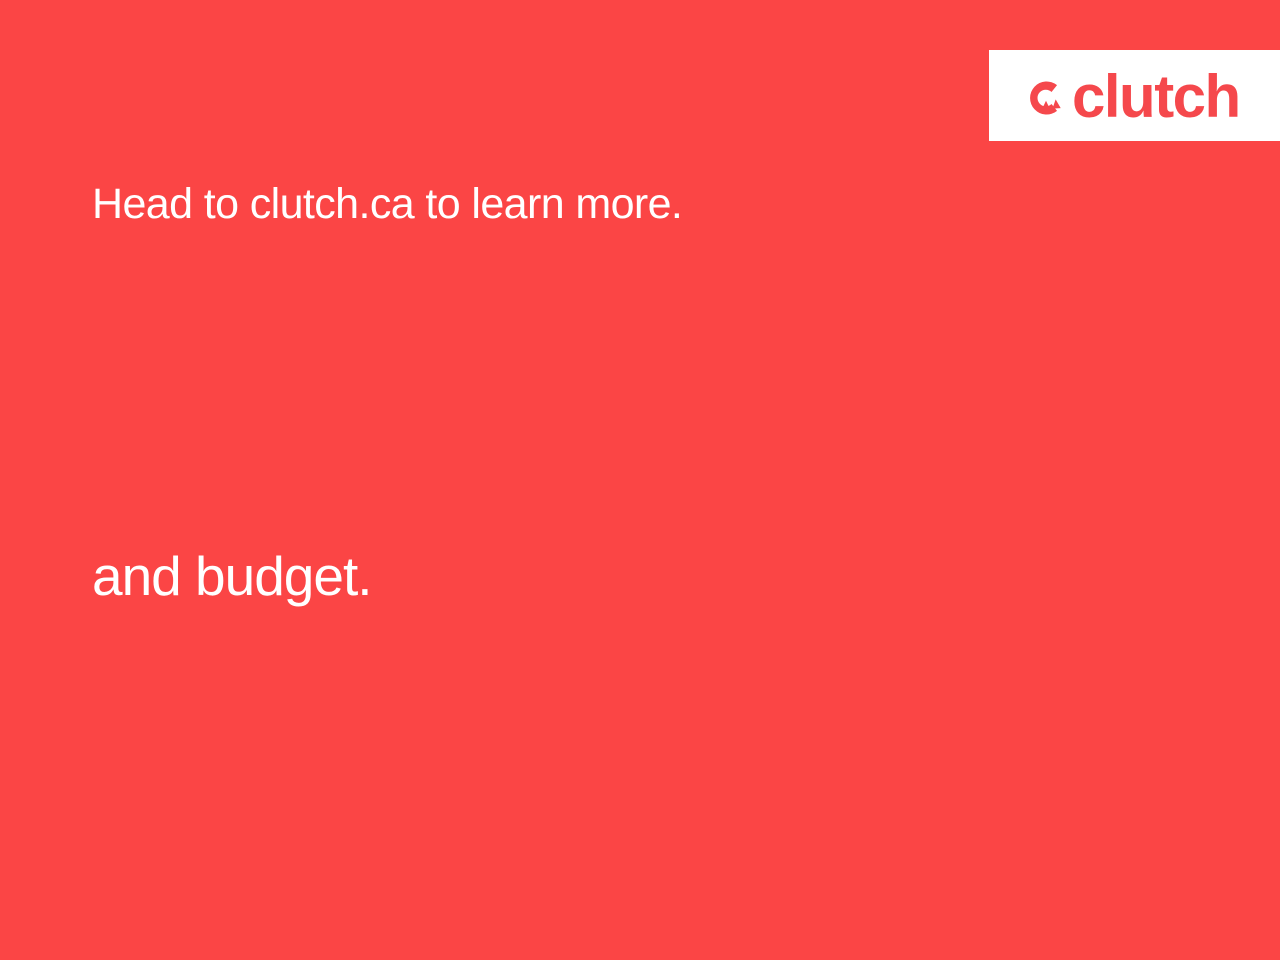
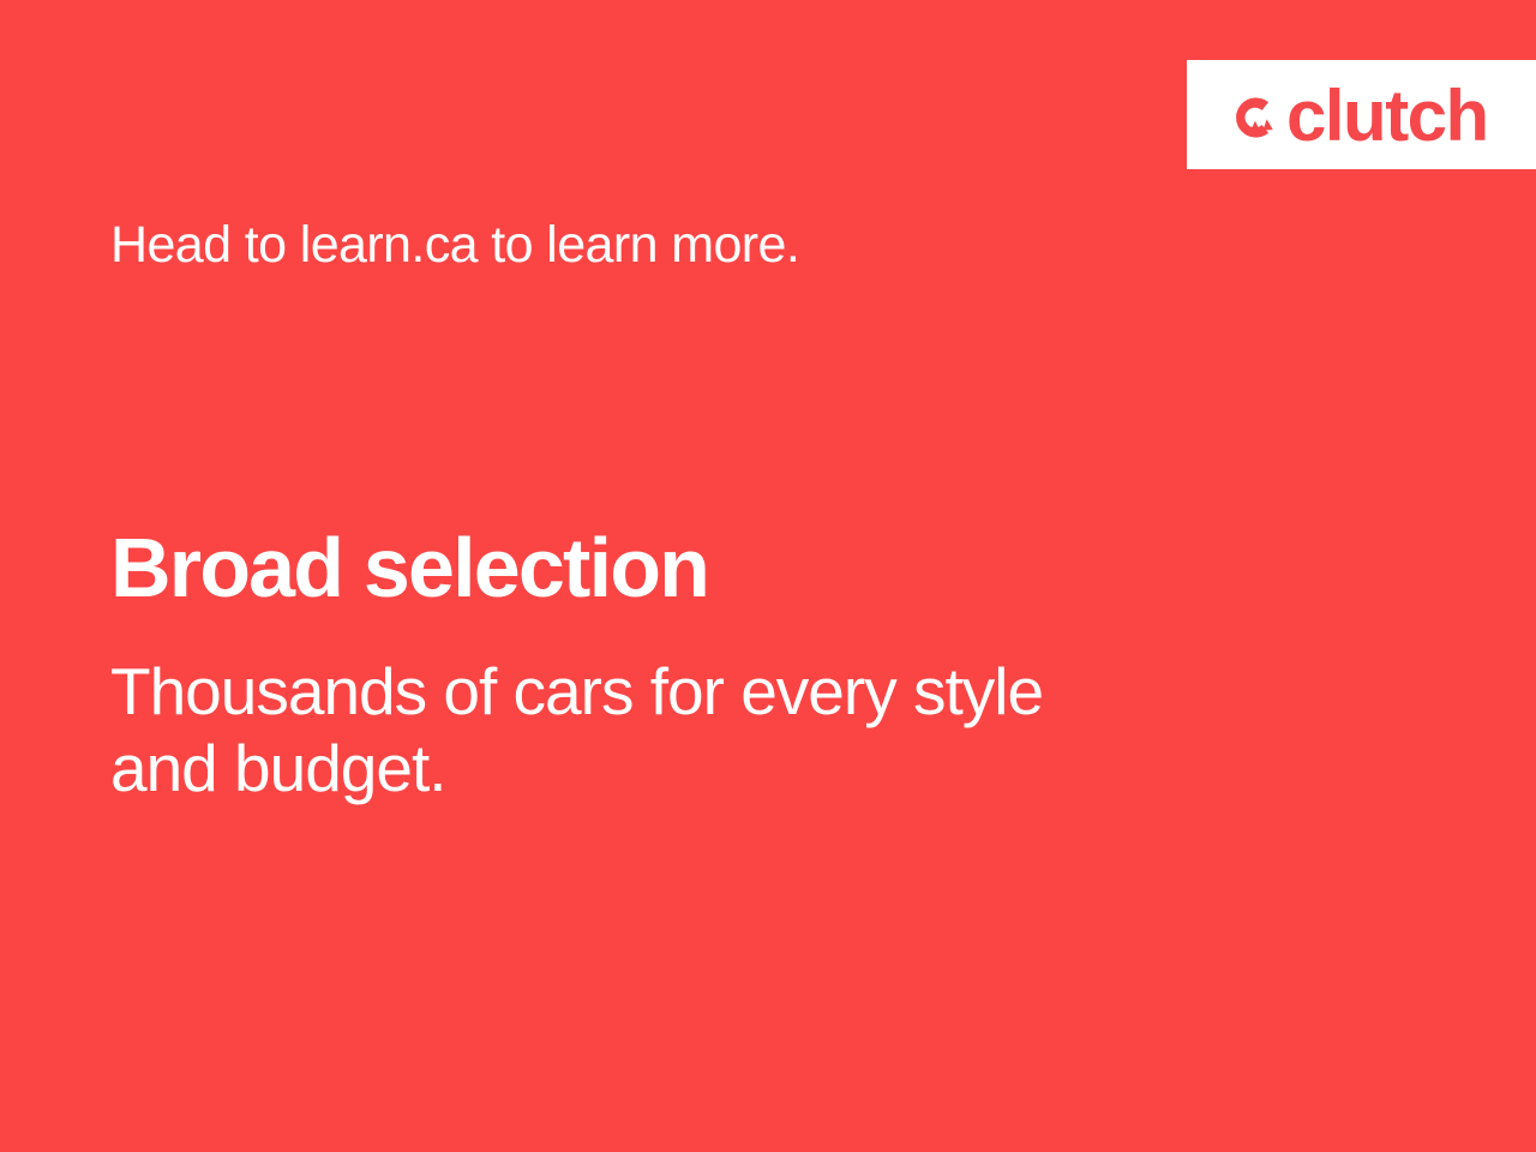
  clutch
- Head to clutch.ca to learn more.
+ Head to learn.ca to learn more.
+ Broad selection
+ Thousands of cars for every style
  and budget.
